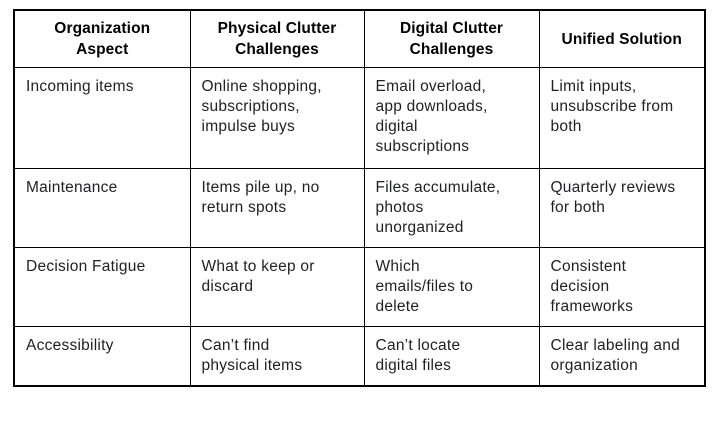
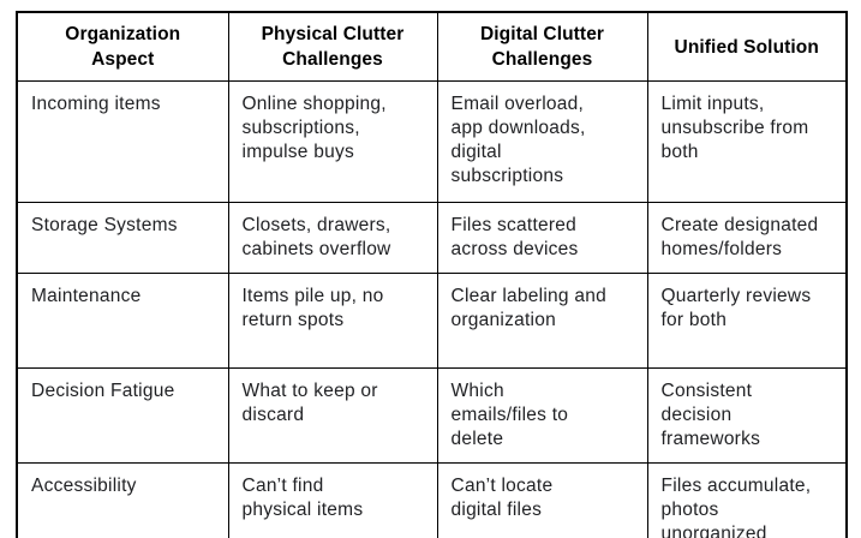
  Organization Aspect	Physical Clutter Challenges	Digital Clutter Challenges	Unified Solution
  Incoming items	Online shopping, subscriptions, impulse buys	Email overload, app downloads, digital subscriptions	Limit inputs, unsubscribe from both
+ Storage Systems	Closets, drawers, cabinets overflow	Files scattered across devices	Create designated homes/folders
- Maintenance	Items pile up, no return spots	Files accumulate, photos unorganized	Quarterly reviews for both
+ Maintenance	Items pile up, no return spots	Clear labeling and organization	Quarterly reviews for both
  Decision Fatigue	What to keep or discard	Which emails/files to delete	Consistent decision frameworks
- Accessibility	Can’t find physical items	Can’t locate digital files	Clear labeling and organization
+ Accessibility	Can’t find physical items	Can’t locate digital files	Files accumulate, photos unorganized
